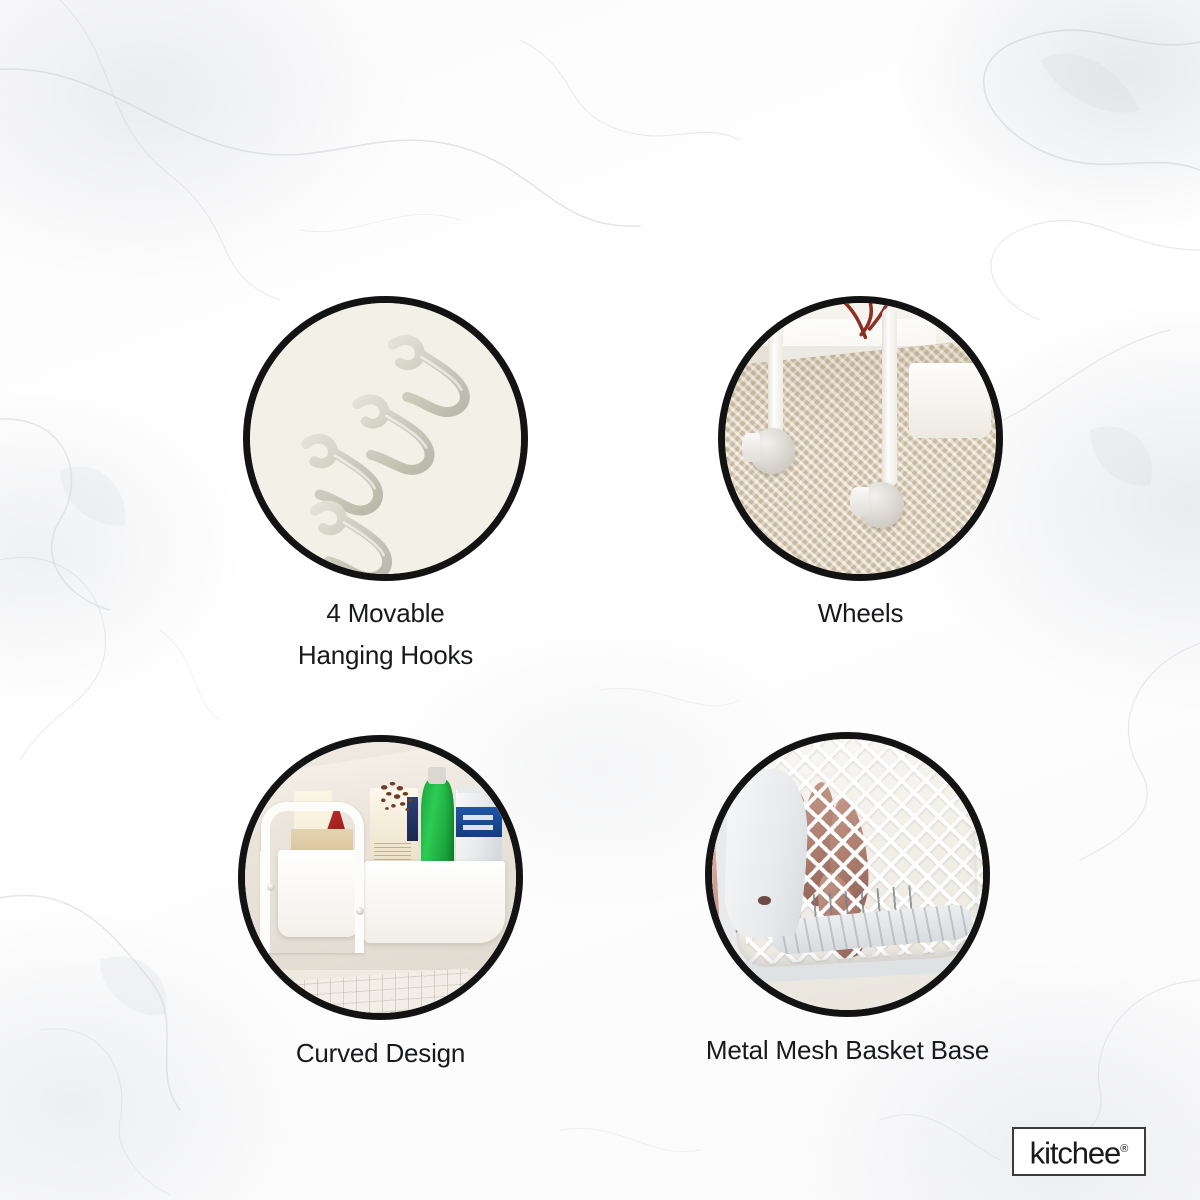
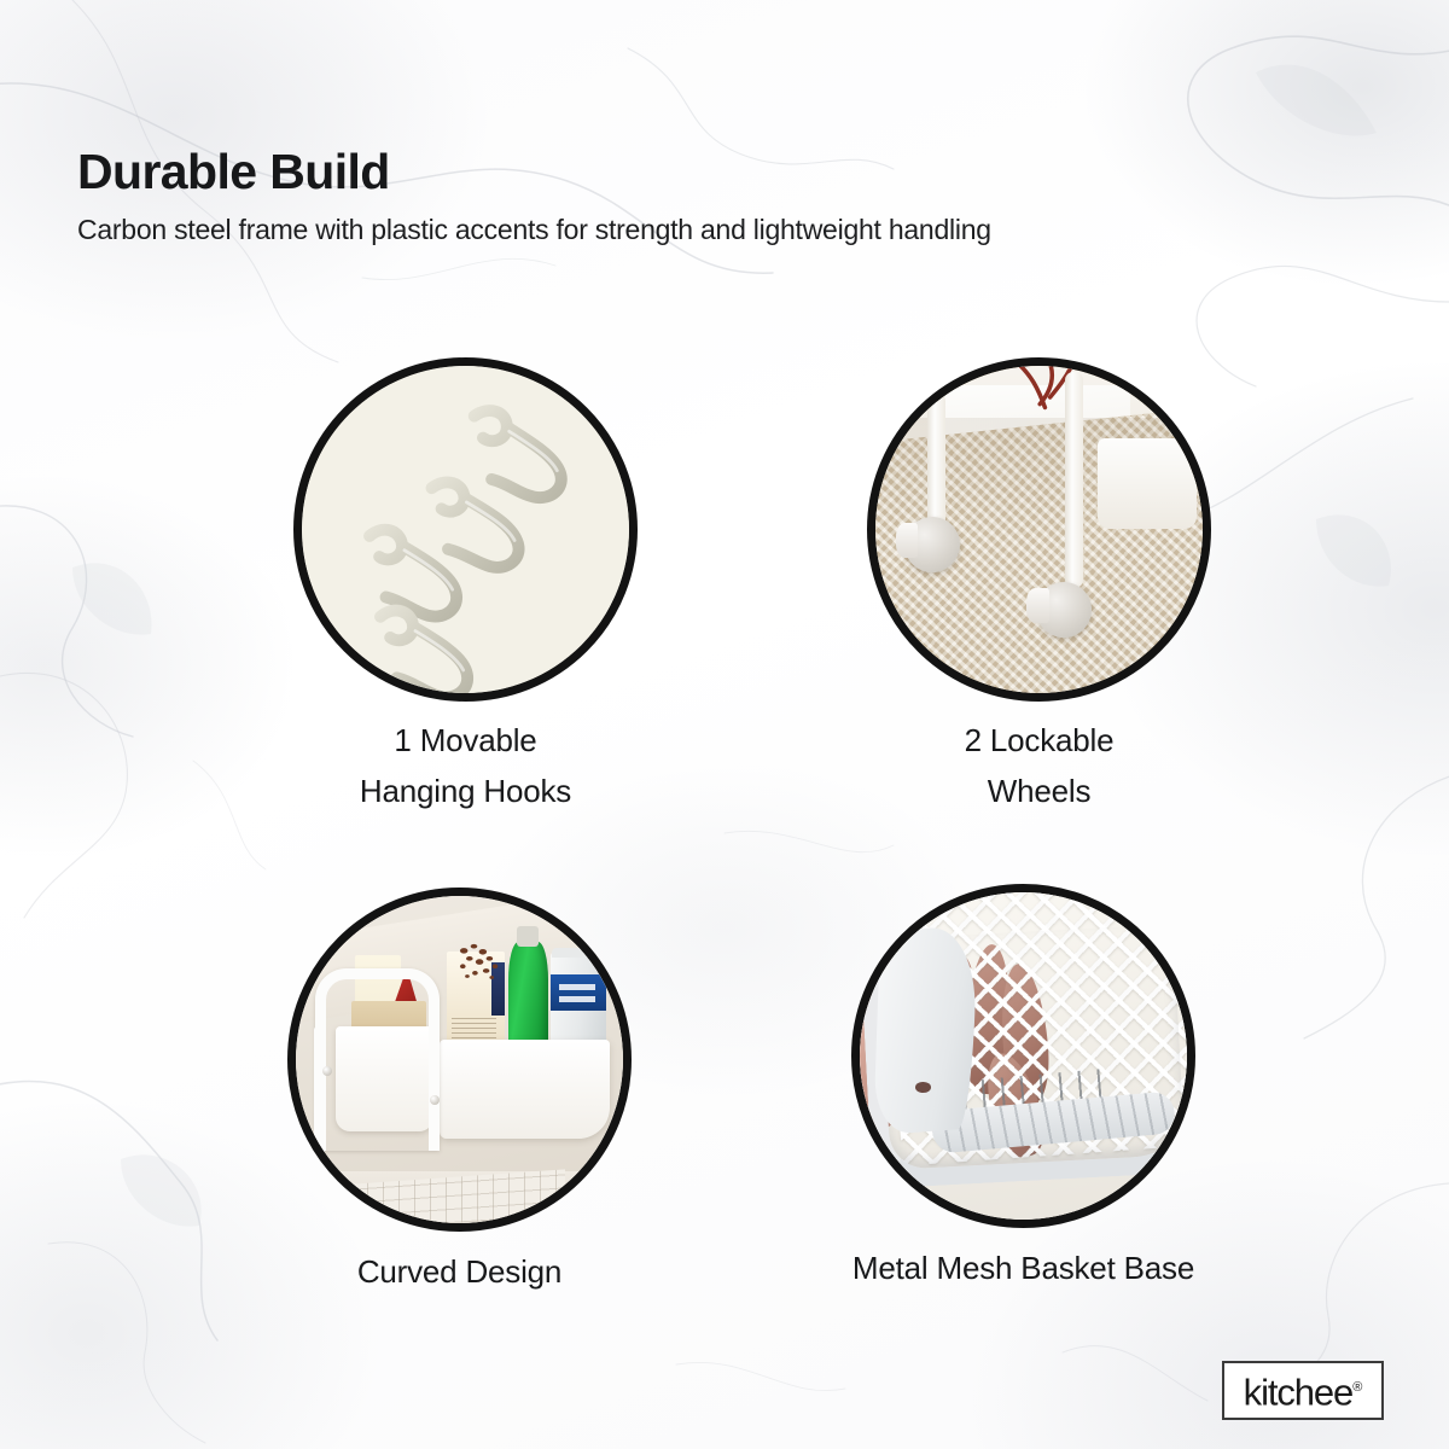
+ Durable Build
+ Carbon steel frame with plastic accents for strength and lightweight handling
- 4 Movable
+ 1 Movable
  Hanging Hooks
+ 2 Lockable
  Wheels
  Curved Design
  Metal Mesh Basket Base
  kitchee®
